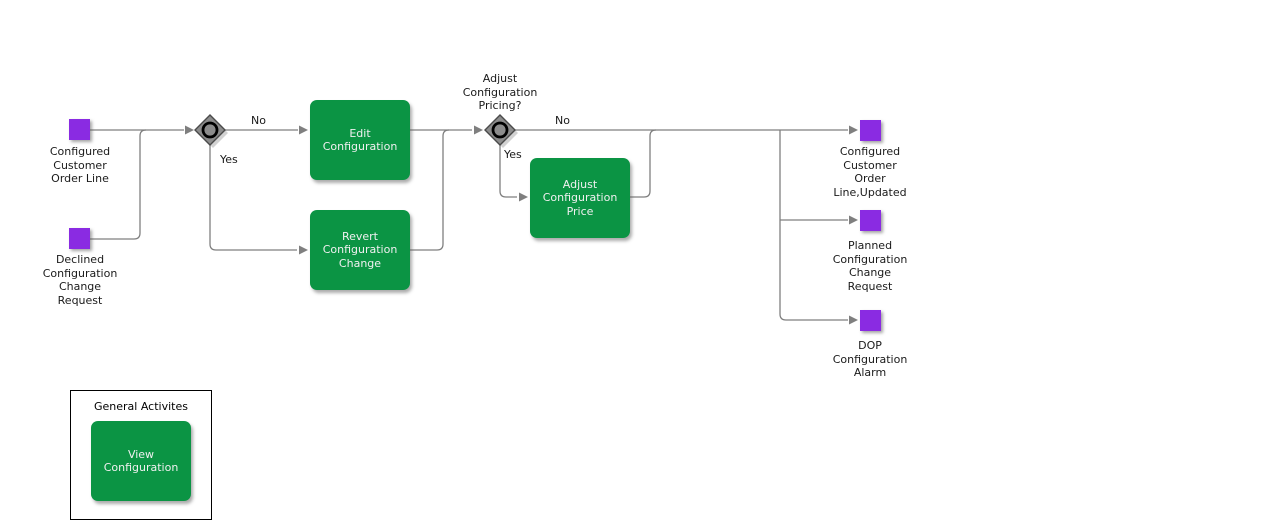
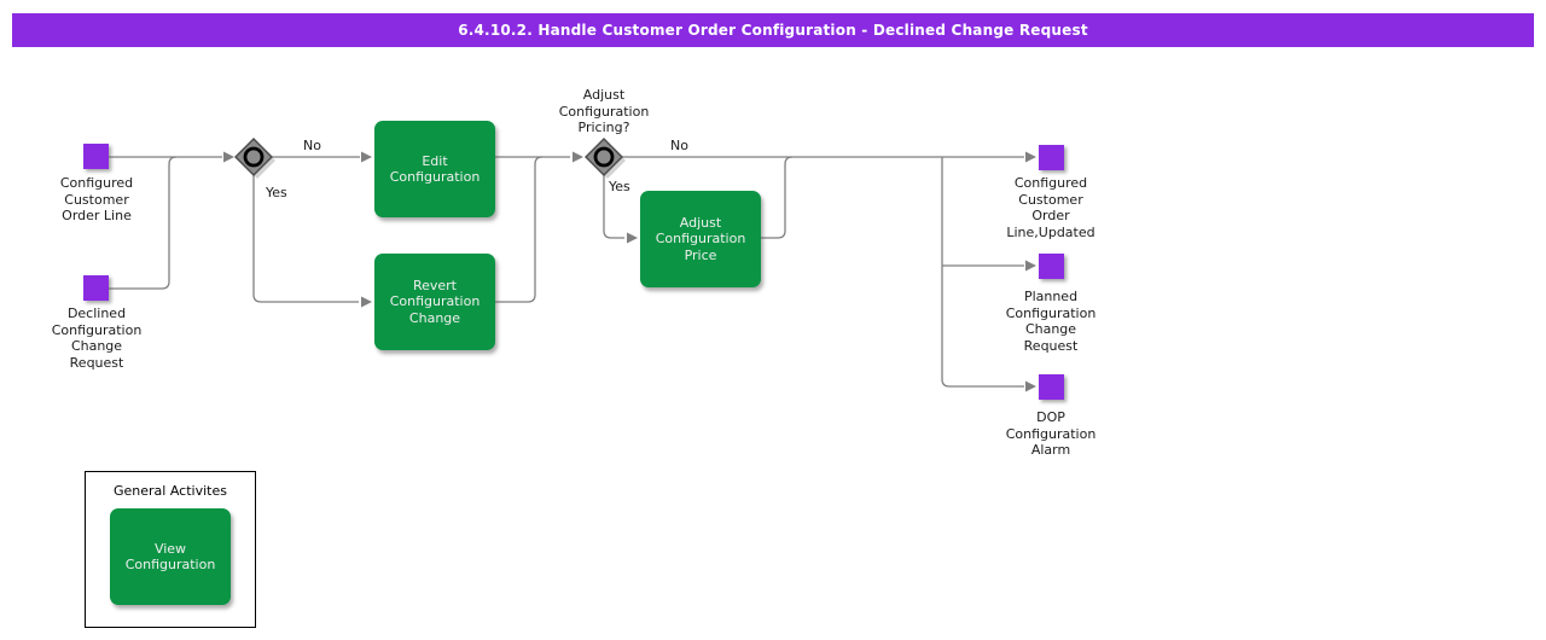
+ 6.4.10.2. Handle Customer Order Configuration - Declined Change Request
  Configured
  Customer
  Order Line
  Declined
  Configuration
  Change
  Request
  No
  Yes
  Adjust
  Configuration
  Pricing?
  No
  Yes
  Edit
  Configuration
  Revert
  Configuration
  Change
  Adjust
  Configuration
  Price
  Configured
  Customer
  Order
  Line,Updated
  Planned
  Configuration
  Change
  Request
  DOP
  Configuration
  Alarm
  General Activites
  View
  Configuration
